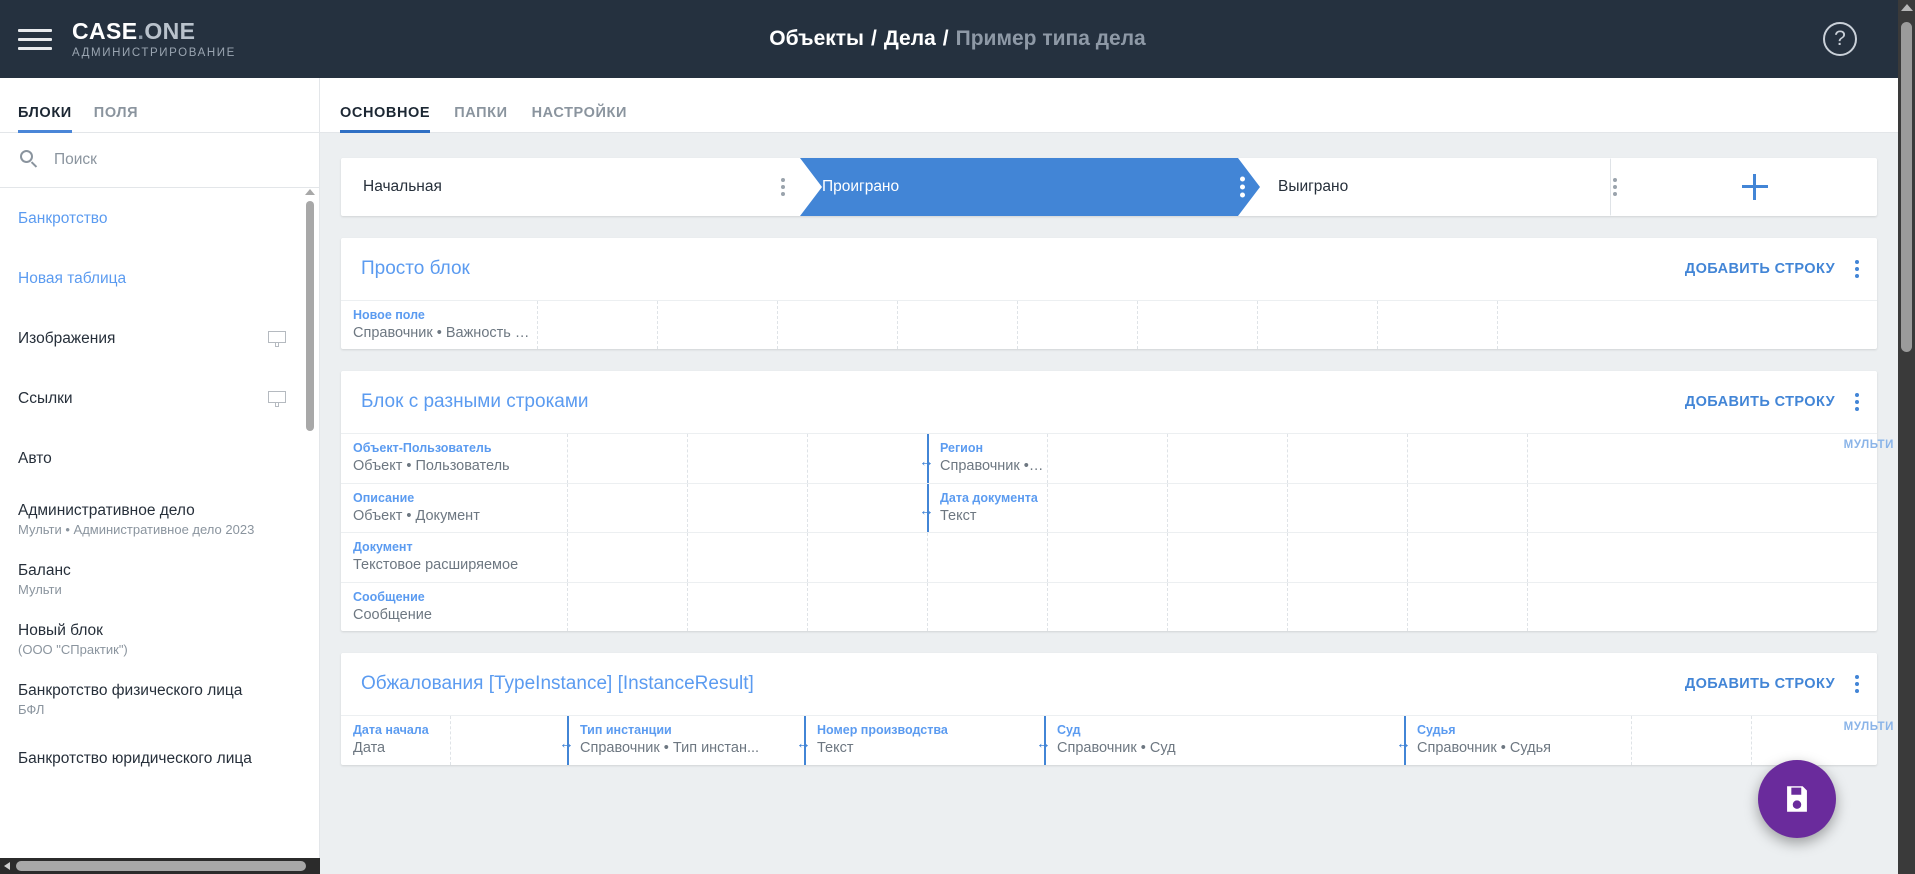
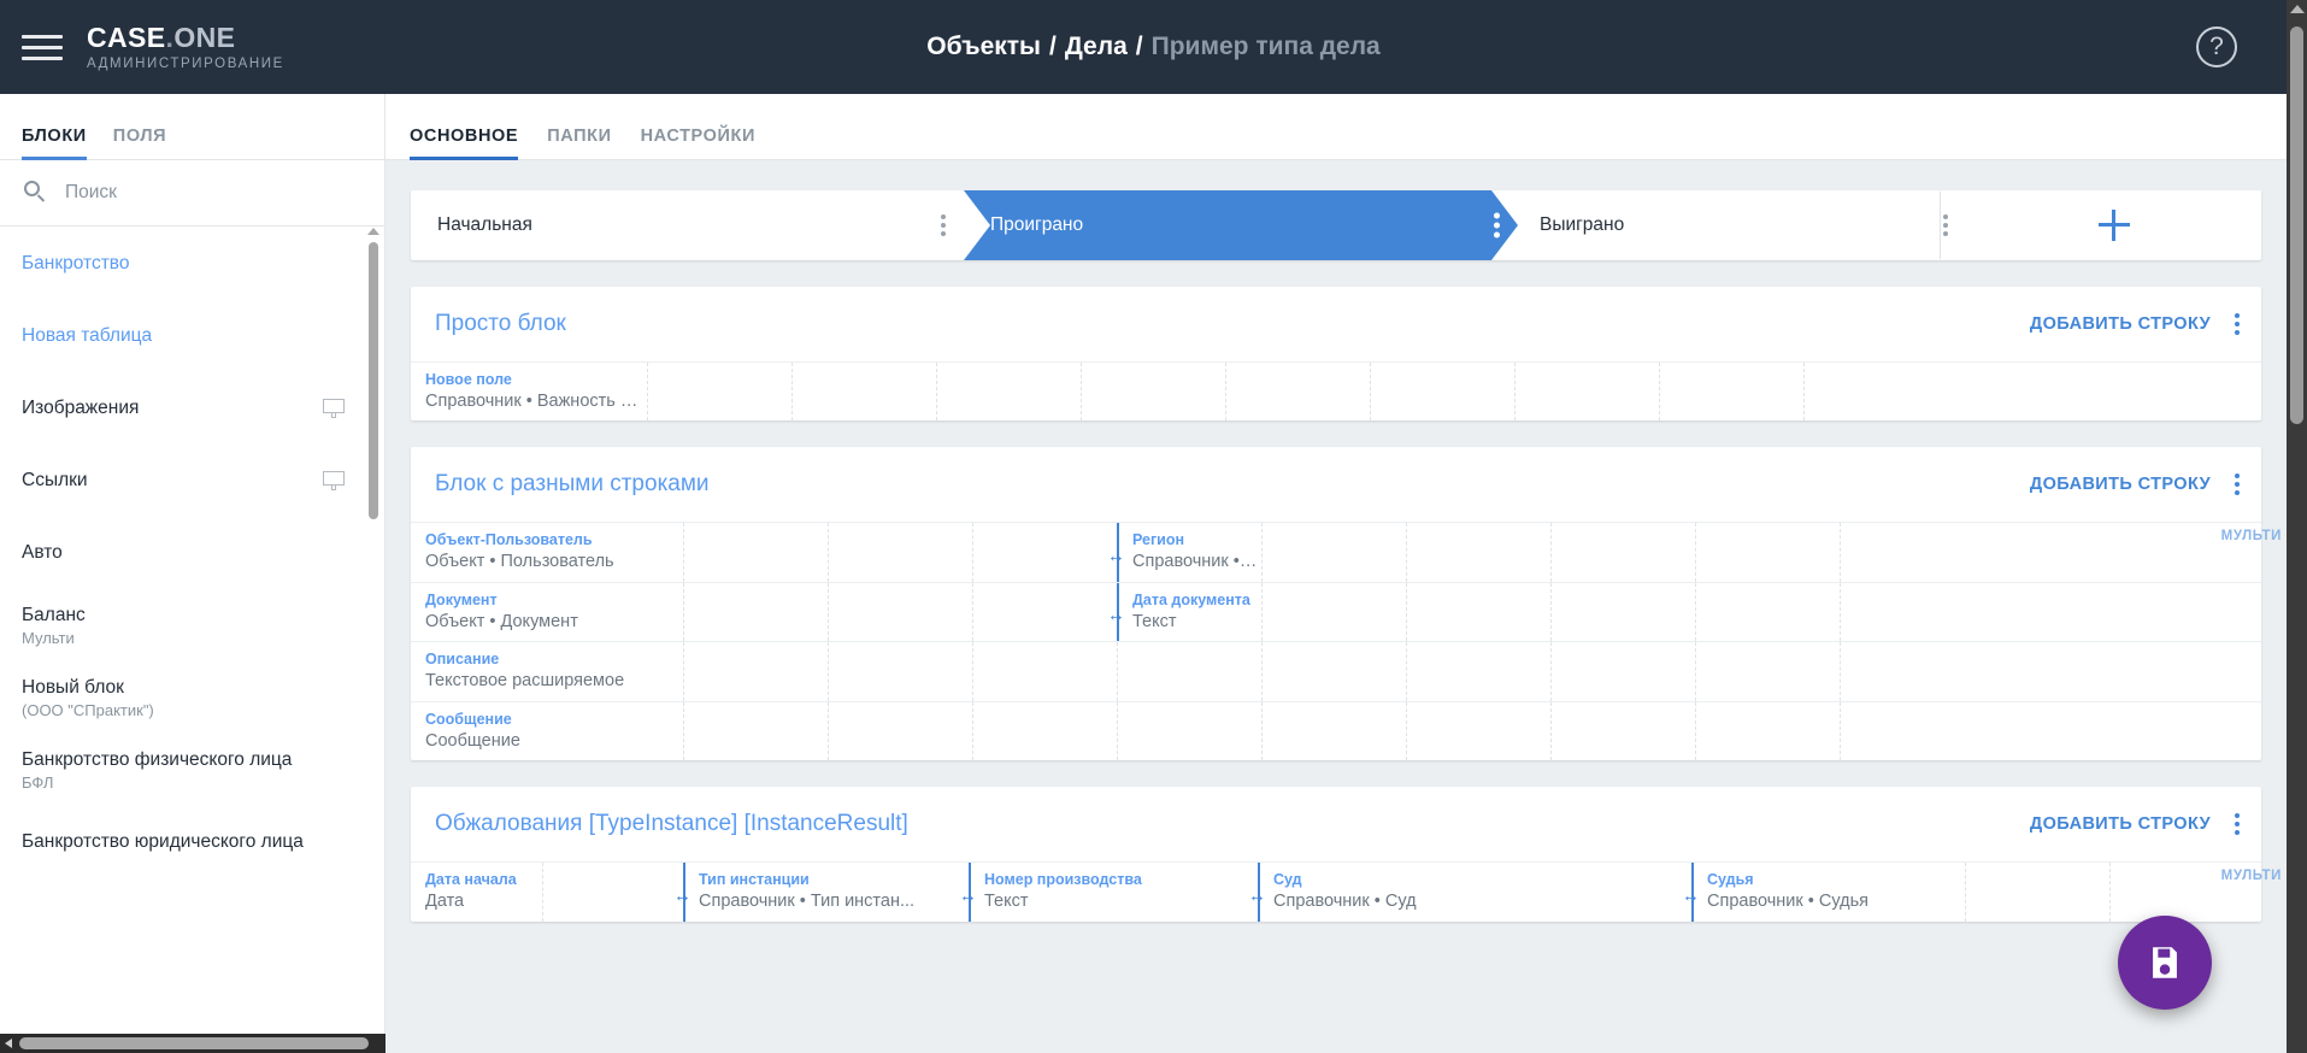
  CASE.ONE
  АДМИНИСТРИРОВАНИЕ
  Объекты
  /
  Дела
  /
  Пример типа дела
  ?
  БЛОКИ
  ПОЛЯ
  Поиск
  Банкротство
  Новая таблица
  Изображения
  Ссылки
  Авто
- Административное дело
- Мульти • Административное дело 2023
  Баланс
  Мульти
  Новый блок
  (ООО "СПрактик")
  Банкротство физического лица
  БФЛ
  Банкротство юридического лица
  ОСНОВНОЕ
  ПАПКИ
  НАСТРОЙКИ
  Начальная
  Проиграно
  Выиграно
  Просто блок
  ДОБАВИТЬ СТРОКУ
  Новое поле
  Справочник • Важность дел
  Блок с разными строками
  ДОБАВИТЬ СТРОКУ
  Объект-Пользователь
  Объект • Пользователь
  Регион
  Справочник • Ре
- Описание
+ Документ
  Объект • Документ
  Дата документа
  Текст
- Документ
+ Описание
  Текстовое расширяемое
  Сообщение
  Сообщение
  Обжалования [TypeInstance] [InstanceResult]
  ДОБАВИТЬ СТРОКУ
  Дата начала
  Дата
  Тип инстанции
  Справочник • Тип инстан...
  Номер производства
  Текст
  Суд
  Справочник • Суд
  Судья
  Справочник • Судья
  МУЛЬТИ
  МУЛЬТИ
